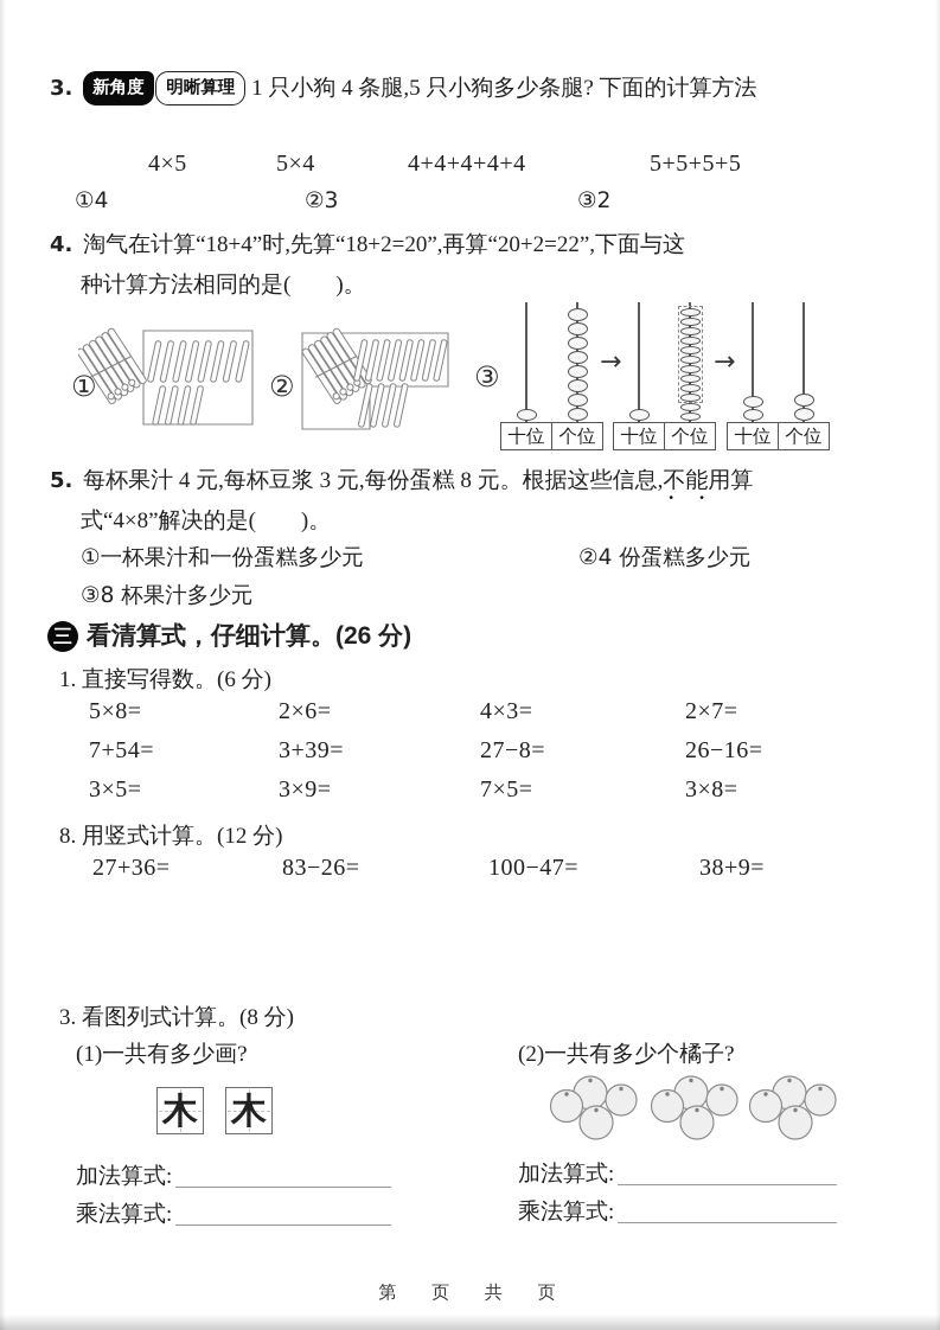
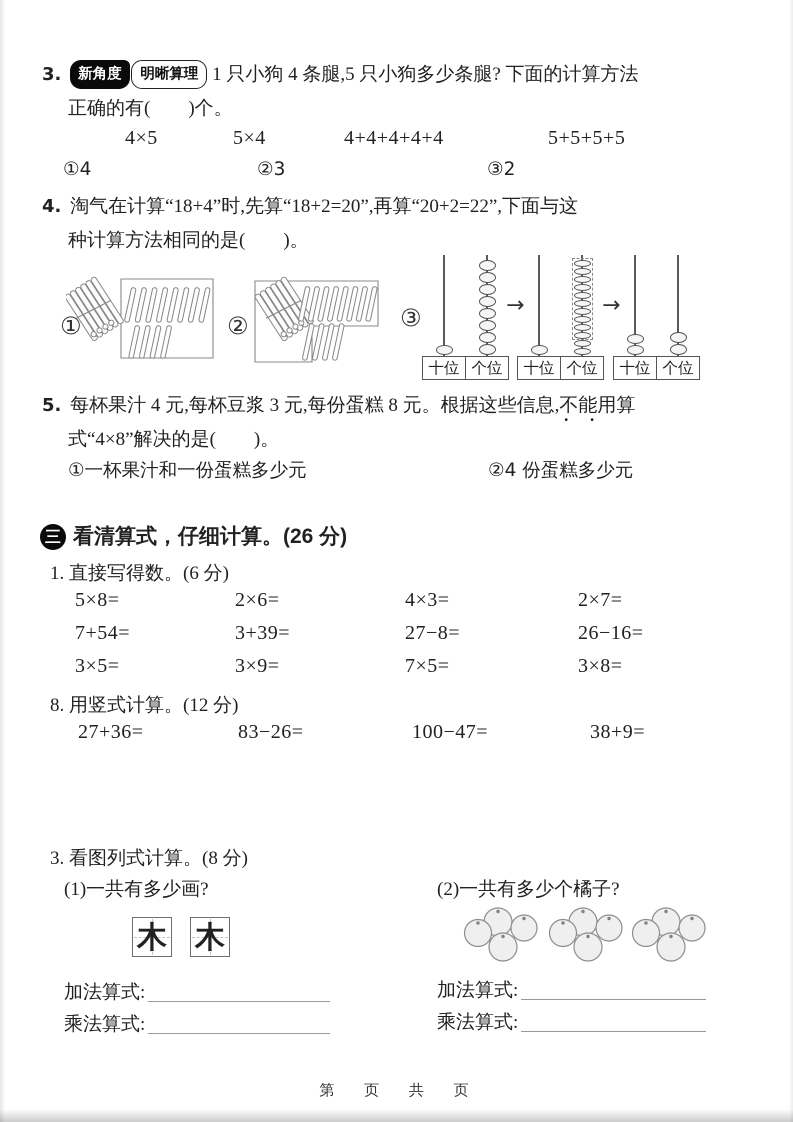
  3. 新角度 明晰算理 1 只小狗 4 条腿,5 只小狗多少条腿? 下面的计算方法
+ 正确的有( )个。
  4×5
  5×4
  4+4+4+4+4
  5+5+5+5
  ①4
  ②3
  ③2
  4. 淘气在计算“18+4”时,先算“18+2=20”,再算“20+2=22”,下面与这
  种计算方法相同的是( )。
  ①
  ②
  ③
  →
  →
  十位
  个位
  十位
  个位
  十位
  个位
  5. 每杯果汁 4 元,每杯豆浆 3 元,每份蛋糕 8 元。根据这些信息,不能用算
  式“4×8”解决的是( )。
  ①一杯果汁和一份蛋糕多少元
  ②4 份蛋糕多少元
- ③8 杯果汁多少元
  三
  看清算式，仔细计算。(26 分)
  1. 直接写得数。(6 分)
  8. 用竖式计算。(12 分)
  3. 看图列式计算。(8 分)
  (1)一共有多少画?
  (2)一共有多少个橘子?
  木
  木
  加法算式:
  乘法算式:
  加法算式:
  乘法算式:
  第 页 共 页
  5×8=
  2×6=
  4×3=
  2×7=
  7+54=
  3+39=
  27−8=
  26−16=
  3×5=
  3×9=
  7×5=
  3×8=
  27+36=
  83−26=
  100−47=
  38+9=
